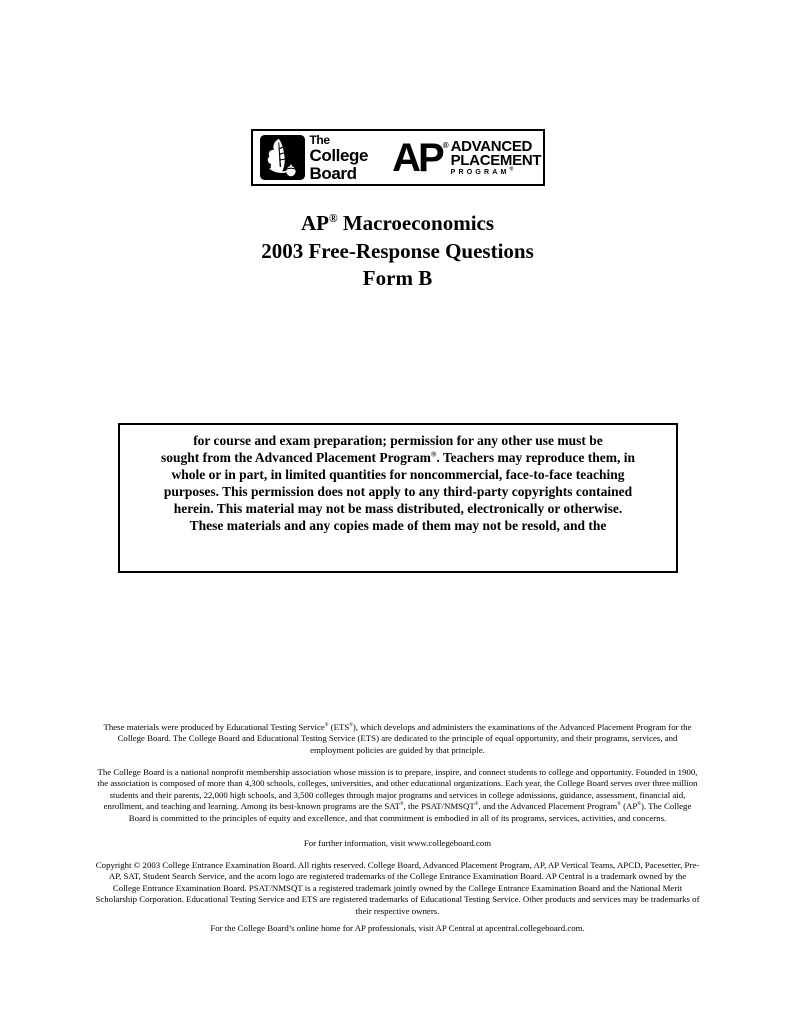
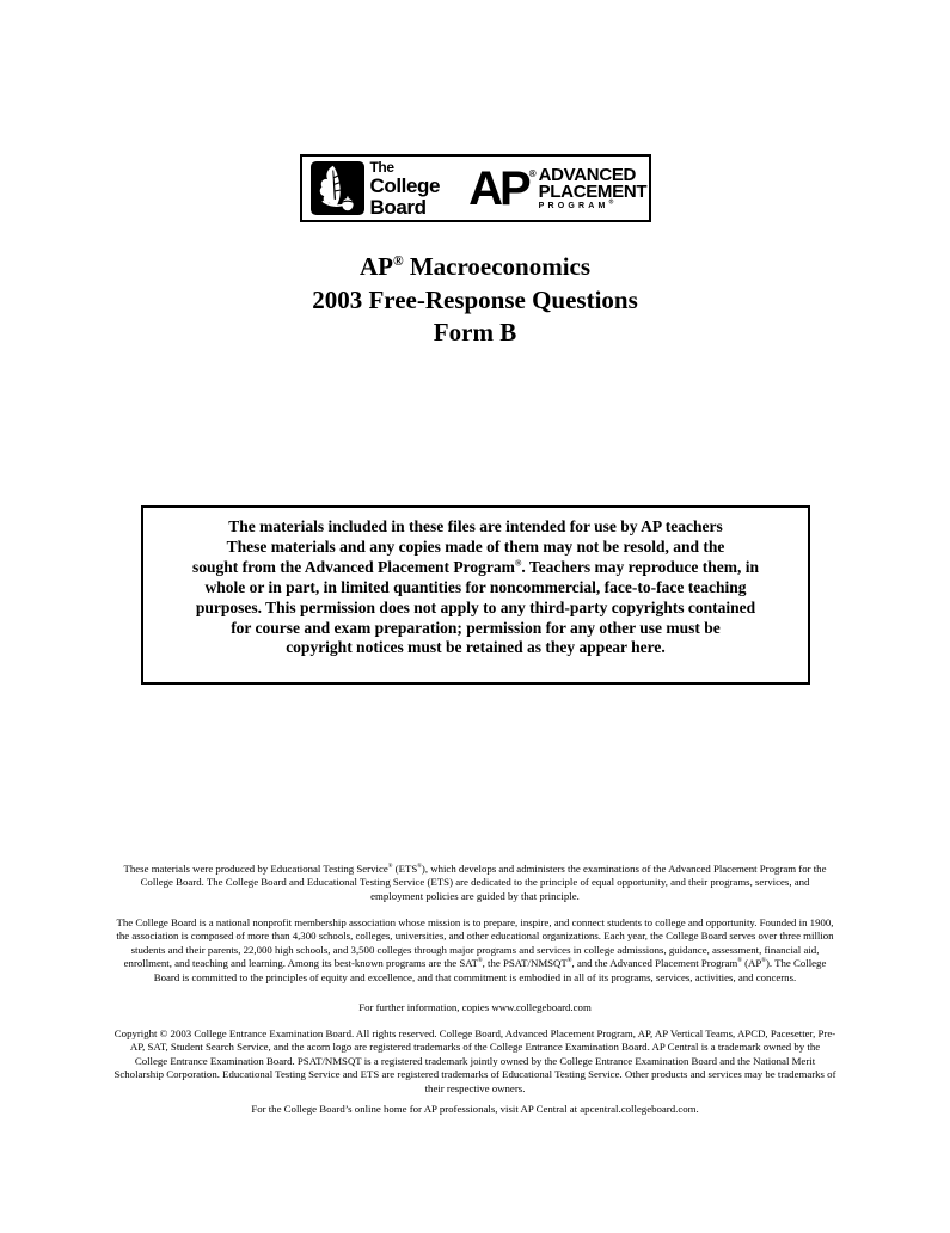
  The
  College
  Board
  AP®
  ADVANCED
  PLACEMENT
  AP® Macroeconomics
  2003 Free-Response Questions
  Form B
+ The materials included in these files are intended for use by AP teachers
- for course and exam preparation; permission for any other use must be
+ These materials and any copies made of them may not be resold, and the
  sought from the Advanced Placement Program®. Teachers may reproduce them, in
  whole or in part, in limited quantities for noncommercial, face-to-face teaching
  purposes. This permission does not apply to any third-party copyrights contained
- herein. This material may not be mass distributed, electronically or otherwise.
- These materials and any copies made of them may not be resold, and the
+ for course and exam preparation; permission for any other use must be
+ copyright notices must be retained as they appear here.
  These materials were produced by Educational Testing Service (ETS ), which develops and administers the examinations of the Advanced Placement Program for the College Board. The College Board and Educational Testing Service (ETS) are dedicated to the principle of equal opportunity, and their programs, services, and employment policies are guided by that principle.
  The College Board is a national nonprofit membership association whose mission is to prepare, inspire, and connect students to college and opportunity. Founded in 1900, the association is composed of more than 4,300 schools, colleges, universities, and other educational organizations. Each year, the College Board serves over three million students and their parents, 22,000 high schools, and 3,500 colleges through major programs and services in college admissions, guidance, assessment, financial aid, enrollment, and teaching and learning. Among its best-known programs are the SAT , the PSAT/NMSQT , and the Advanced Placement Program (AP ). The College Board is committed to the principles of equity and excellence, and that commitment is embodied in all of its programs, services, activities, and concerns.
- For further information, visit www.collegeboard.com
+ For further information, copies www.collegeboard.com
  Copyright © 2003 College Entrance Examination Board. All rights reserved. College Board, Advanced Placement Program, AP, AP Vertical Teams, APCD, Pacesetter, Pre-AP, SAT, Student Search Service, and the acorn logo are registered trademarks of the College Entrance Examination Board. AP Central is a trademark owned by the College Entrance Examination Board. PSAT/NMSQT is a registered trademark jointly owned by the College Entrance Examination Board and the National Merit Scholarship Corporation. Educational Testing Service and ETS are registered trademarks of Educational Testing Service. Other products and services may be trademarks of their respective owners.
  For the College Board’s online home for AP professionals, visit AP Central at apcentral.collegeboard.com.
